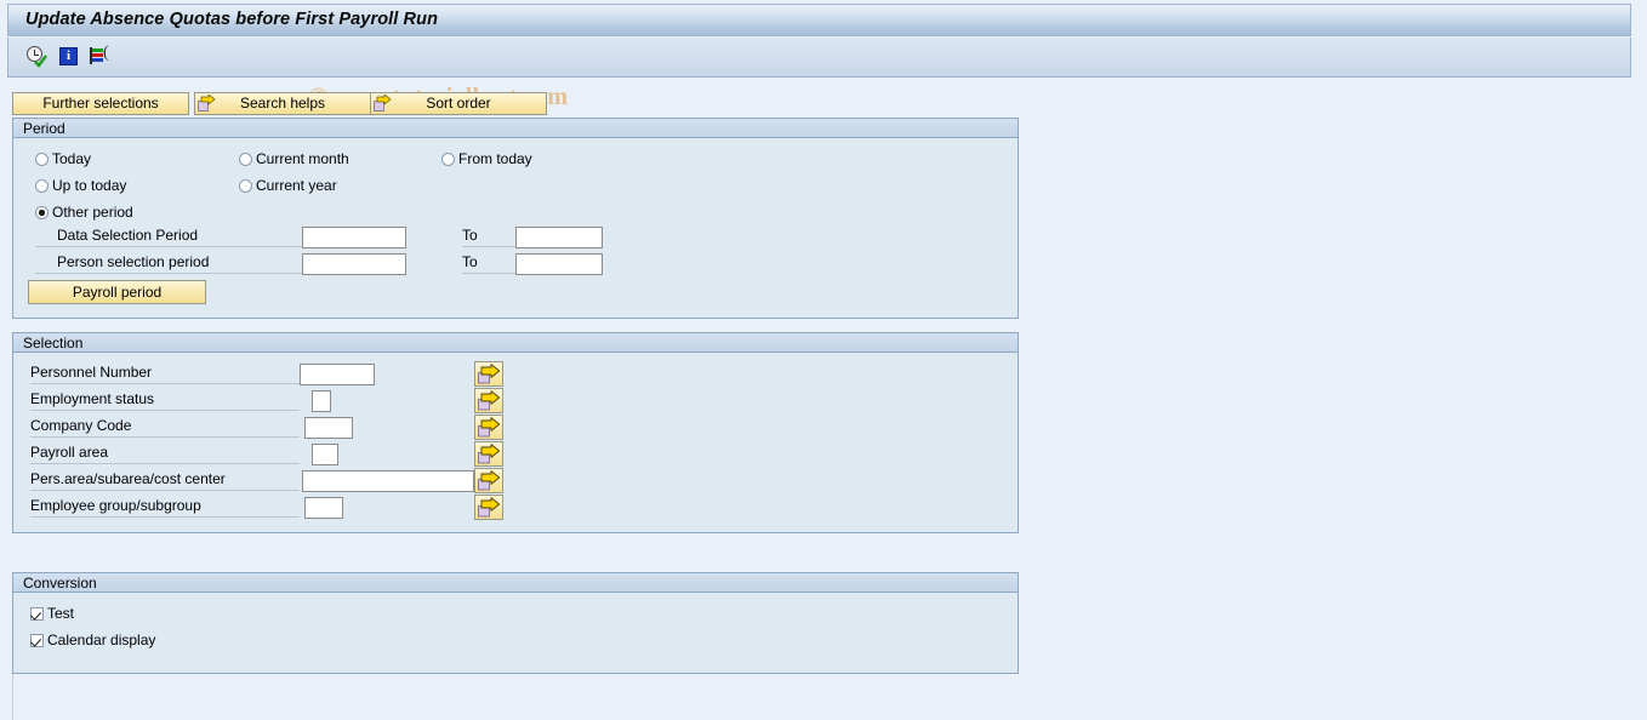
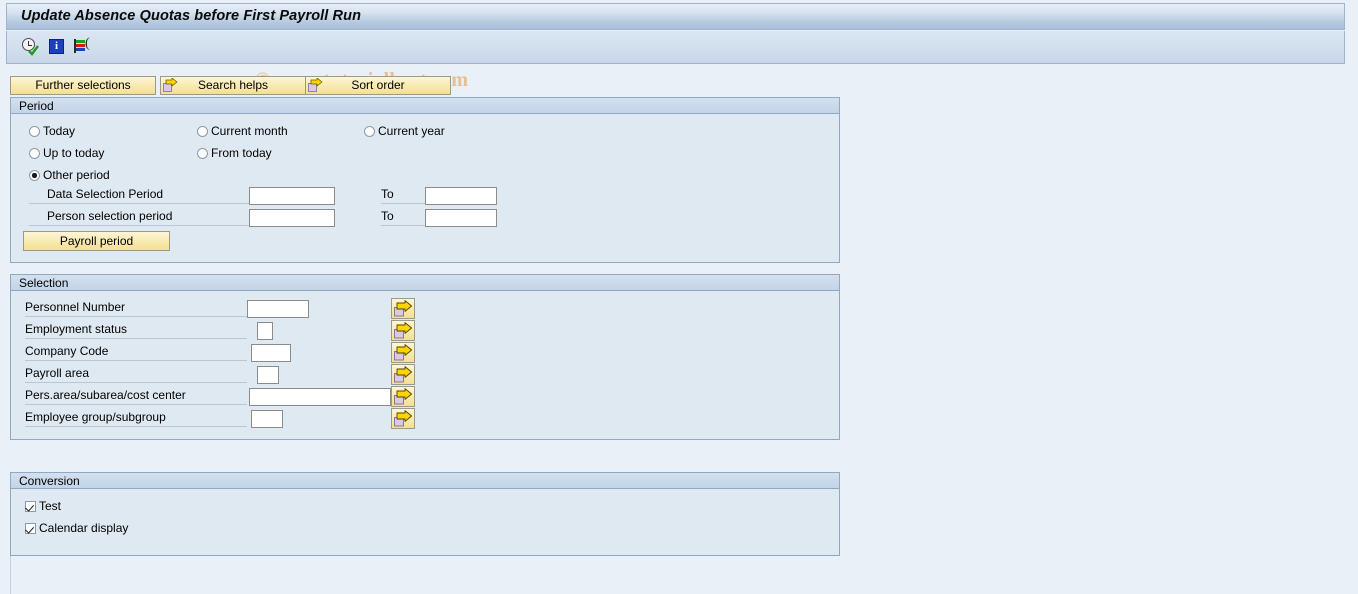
  Update Absence Quotas before First Payroll Run
  i
  (
  Further selections
  Search helps
  Sort order
  Period
  Today
  Current month
- From today
+ Current year
  Up to today
- Current year
+ From today
  Other period
  Data Selection Period
  To
  Person selection period
  To
  Payroll period
  Selection
  Personnel Number
  Employment status
  Company Code
  Payroll area
  Pers.area/subarea/cost center
  Employee group/subgroup
  Conversion
  Test
  Calendar display
